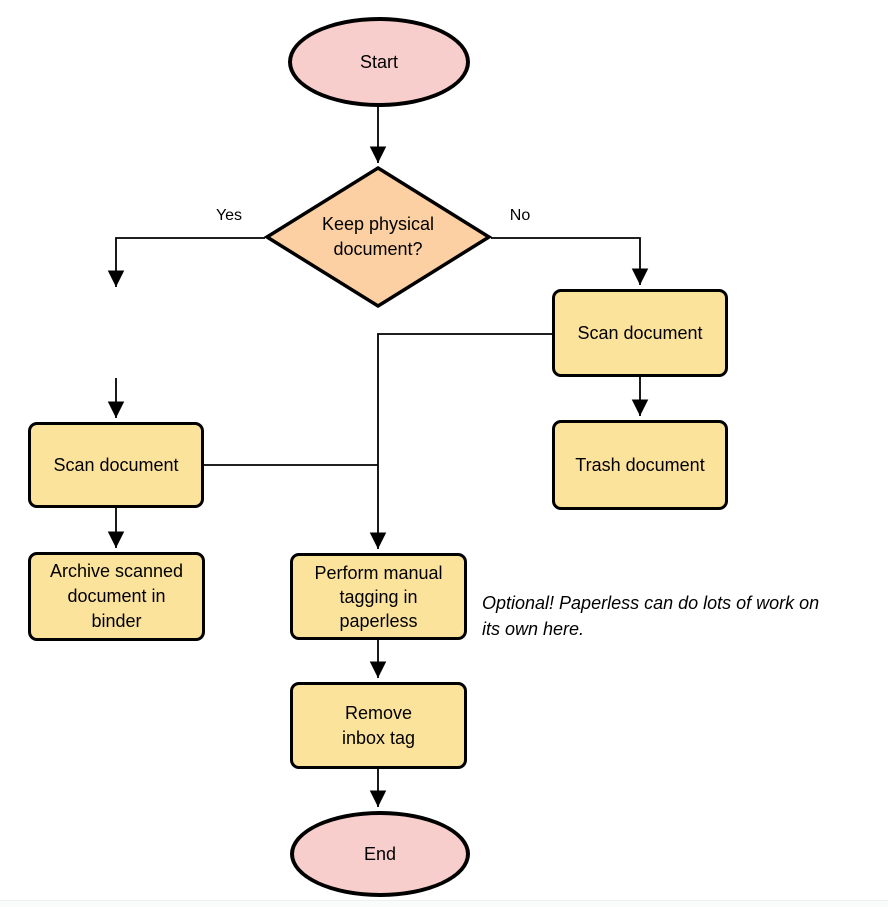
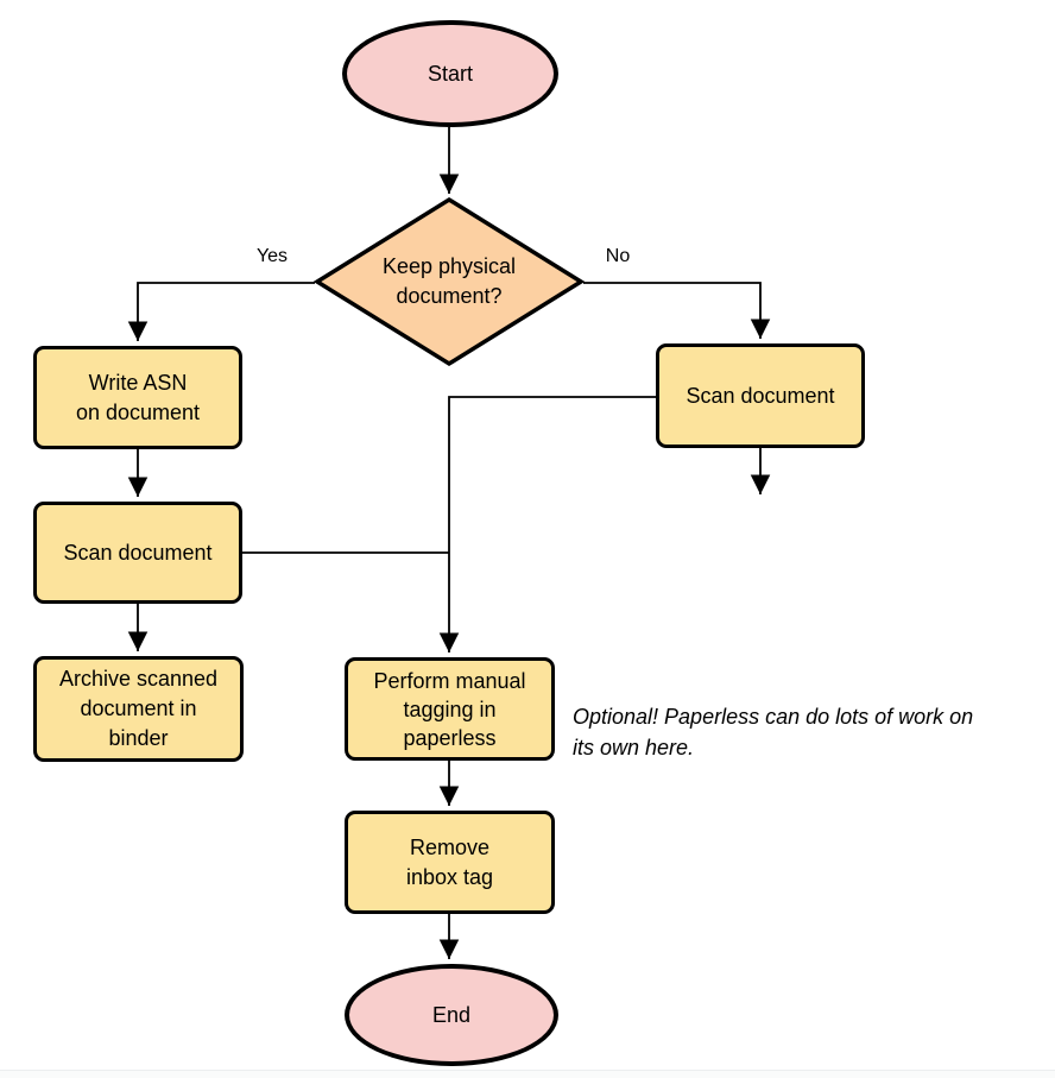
  Start
  Keep physical
  document?
  Yes
  No
+ Write ASN
+ on document
  Scan document
  Archive scanned
  document in
  binder
  Scan document
- Trash document
  Perform manual
  tagging in
  paperless
  Remove
  inbox tag
  Optional! Paperless can do lots of work on
  its own here.
  End
